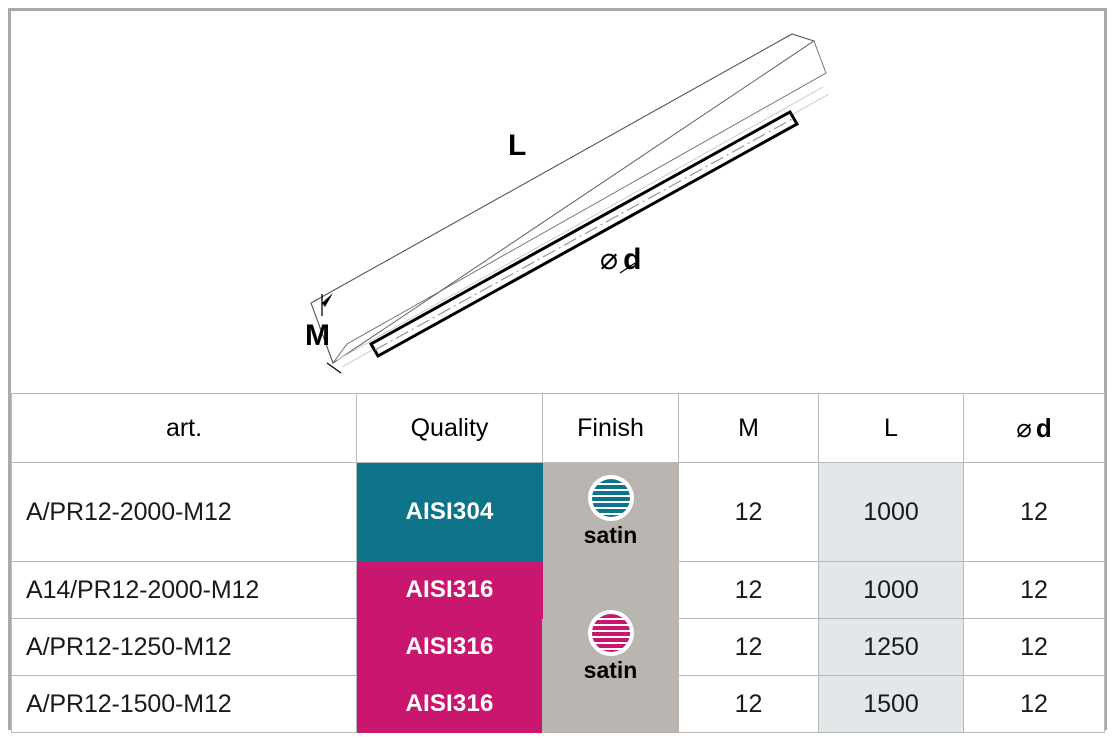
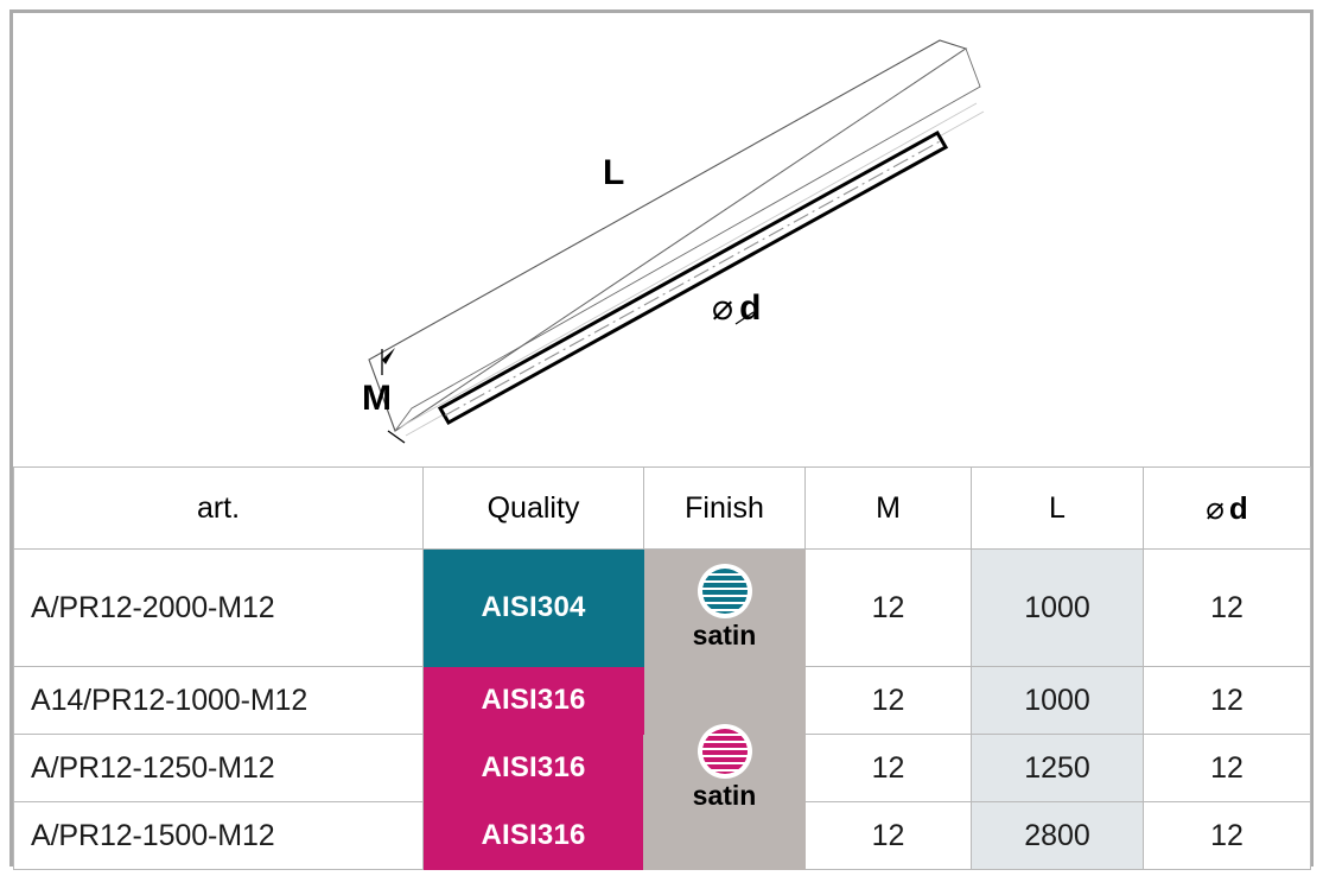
  L
  M
  ⌀ d
  art.	Quality	Finish	M	L	⌀ d
  A/PR12-2000-M12	AISI304	satin	12	1000	12
- A14/PR12-2000-M12	AISI316	satin	12	1000	12
+ A14/PR12-1000-M12	AISI316	satin	12	1000	12
  A/PR12-1250-M12	AISI316	12	1250	12
- A/PR12-1500-M12	AISI316	12	1500	12
+ A/PR12-1500-M12	AISI316	12	2800	12
